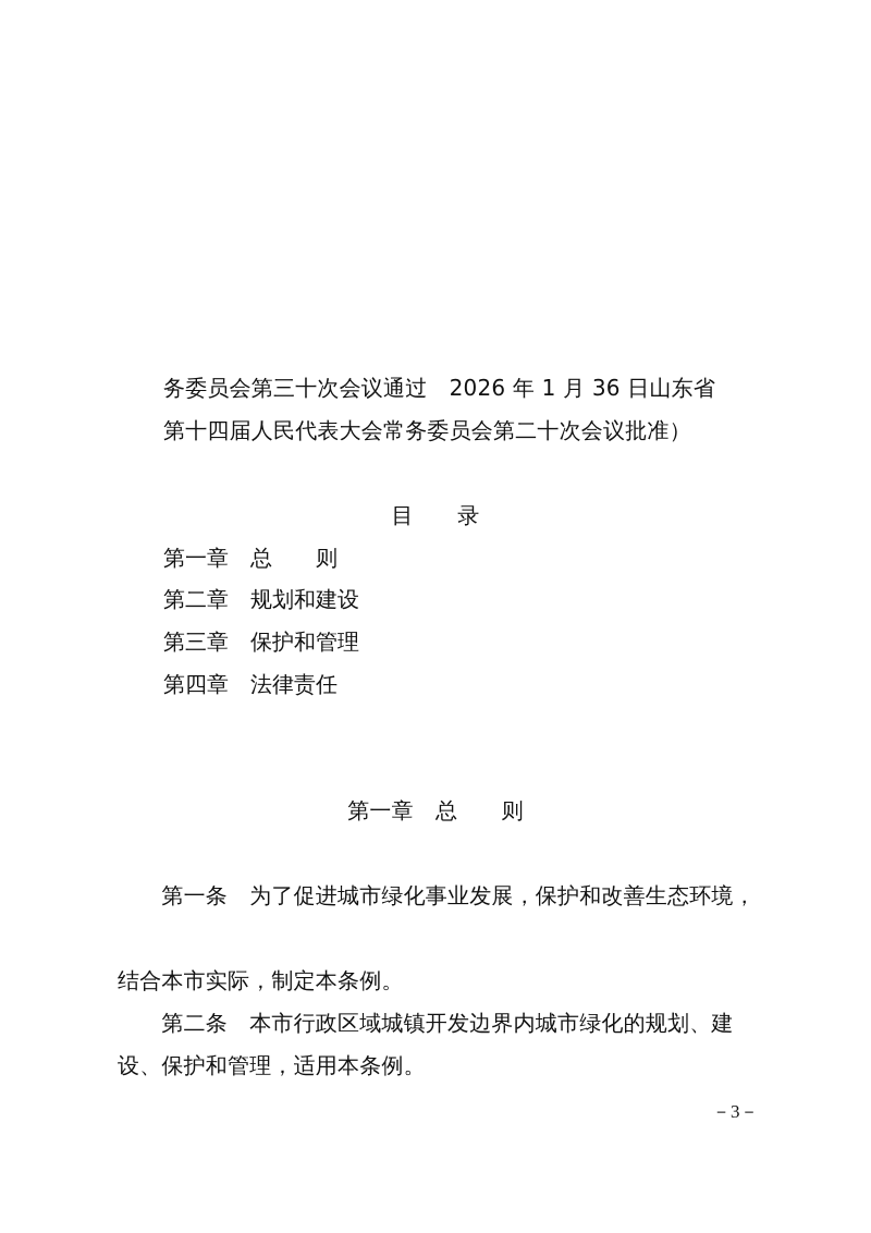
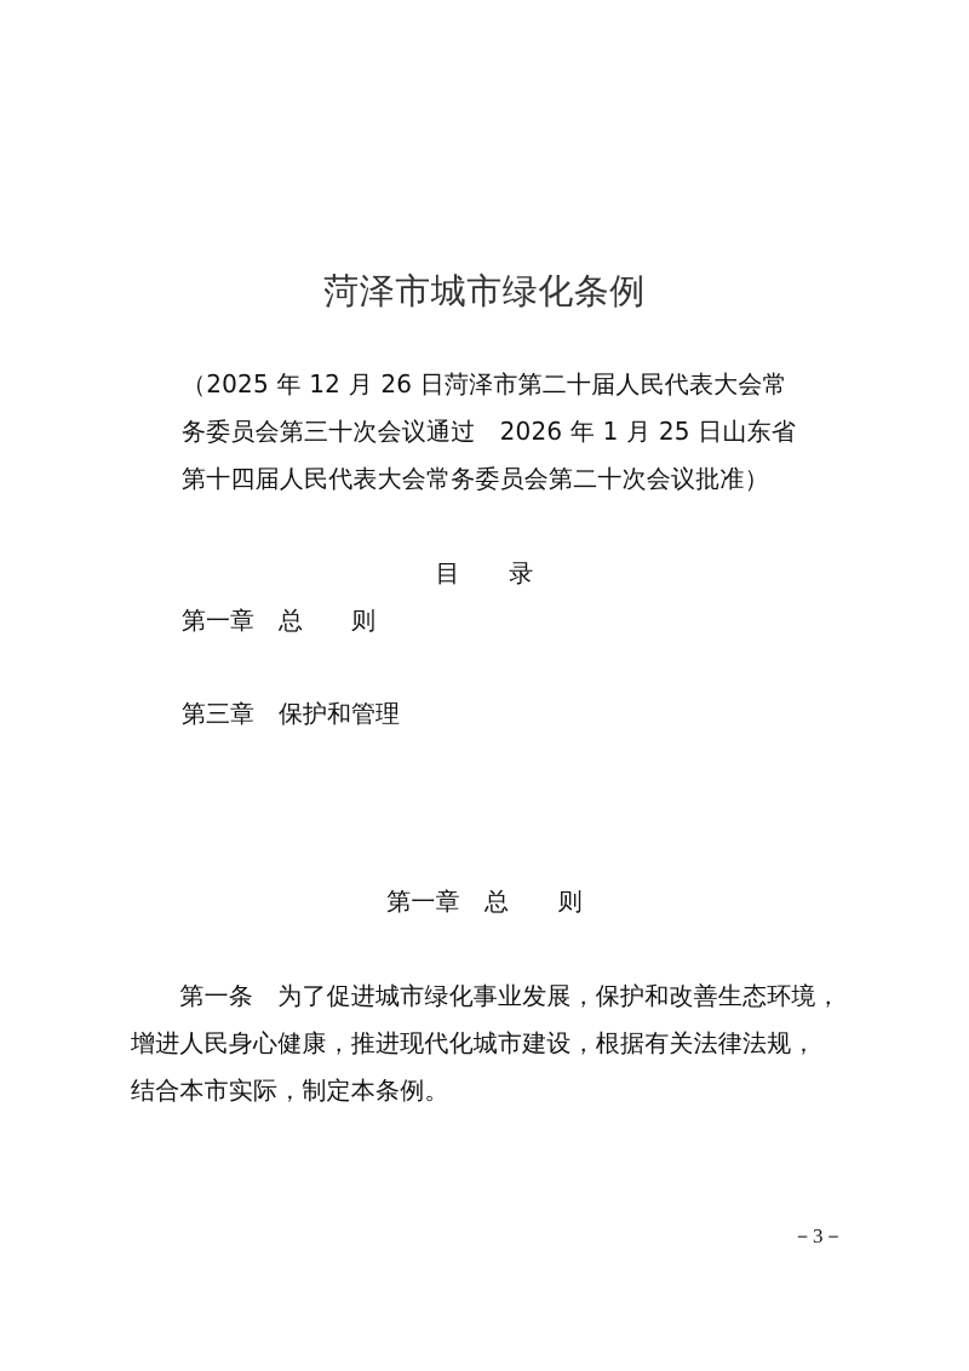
+ 菏泽市城市绿化条例
+ （2025 年 12 月 26 日菏泽市第二十届人民代表大会常
- 务委员会第三十次会议通过 2026 年 1 月 36 日山东省
+ 务委员会第三十次会议通过 2026 年 1 月 25 日山东省
  第十四届人民代表大会常务委员会第二十次会议批准）
  目 录
  第一章 总 则
- 第二章 规划和建设
  第三章 保护和管理
- 第四章 法律责任
  第一章 总 则
  第一条 为了促进城市绿化事业发展，保护和改善生态环境，
+ 增进人民身心健康，推进现代化城市建设，根据有关法律法规，
  结合本市实际，制定本条例。
- 第二条 本市行政区域城镇开发边界内城市绿化的规划、建
- 设、保护和管理，适用本条例。
  －3－
